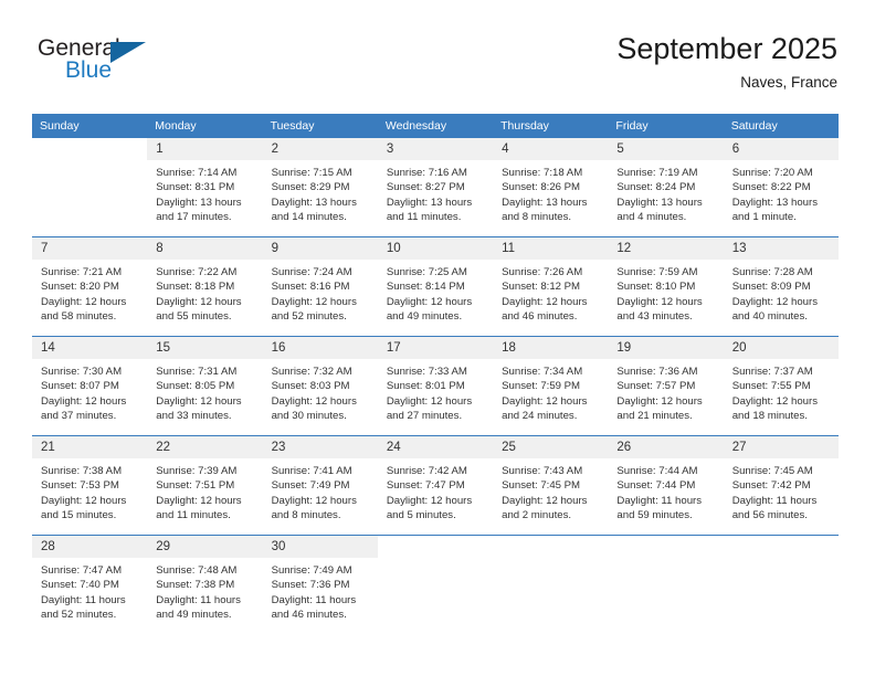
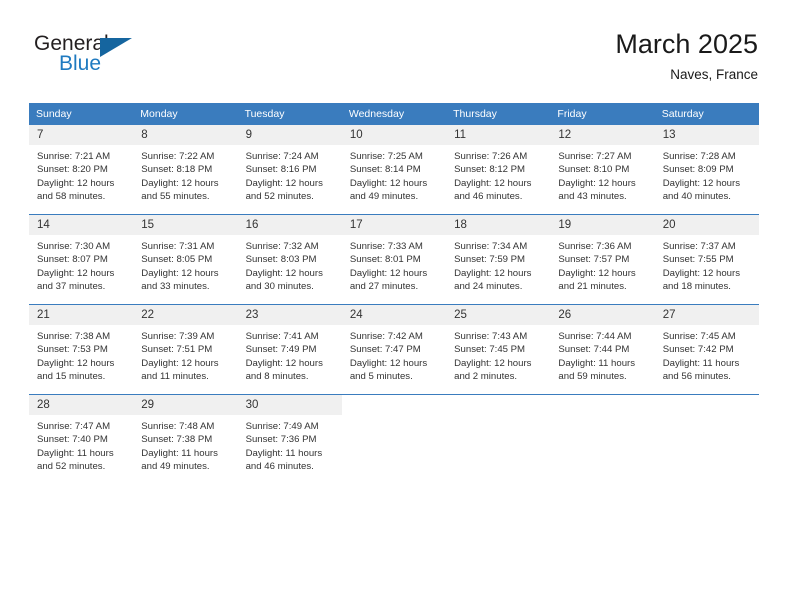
  General
  Blue
- September 2025
+ March 2025
  Naves, France
  Sunday	Monday	Tuesday	Wednesday	Thursday	Friday	Saturday
- 	1Sunrise: 7:14 AMSunset: 8:31 PMDaylight: 13 hoursand 17 minutes.	2Sunrise: 7:15 AMSunset: 8:29 PMDaylight: 13 hoursand 14 minutes.	3Sunrise: 7:16 AMSunset: 8:27 PMDaylight: 13 hoursand 11 minutes.	4Sunrise: 7:18 AMSunset: 8:26 PMDaylight: 13 hoursand 8 minutes.	5Sunrise: 7:19 AMSunset: 8:24 PMDaylight: 13 hoursand 4 minutes.	6Sunrise: 7:20 AMSunset: 8:22 PMDaylight: 13 hoursand 1 minute.
- 7Sunrise: 7:21 AMSunset: 8:20 PMDaylight: 12 hoursand 58 minutes.	8Sunrise: 7:22 AMSunset: 8:18 PMDaylight: 12 hoursand 55 minutes.	9Sunrise: 7:24 AMSunset: 8:16 PMDaylight: 12 hoursand 52 minutes.	10Sunrise: 7:25 AMSunset: 8:14 PMDaylight: 12 hoursand 49 minutes.	11Sunrise: 7:26 AMSunset: 8:12 PMDaylight: 12 hoursand 46 minutes.	12Sunrise: 7:59 AMSunset: 8:10 PMDaylight: 12 hoursand 43 minutes.	13Sunrise: 7:28 AMSunset: 8:09 PMDaylight: 12 hoursand 40 minutes.
+ 7Sunrise: 7:21 AMSunset: 8:20 PMDaylight: 12 hoursand 58 minutes.	8Sunrise: 7:22 AMSunset: 8:18 PMDaylight: 12 hoursand 55 minutes.	9Sunrise: 7:24 AMSunset: 8:16 PMDaylight: 12 hoursand 52 minutes.	10Sunrise: 7:25 AMSunset: 8:14 PMDaylight: 12 hoursand 49 minutes.	11Sunrise: 7:26 AMSunset: 8:12 PMDaylight: 12 hoursand 46 minutes.	12Sunrise: 7:27 AMSunset: 8:10 PMDaylight: 12 hoursand 43 minutes.	13Sunrise: 7:28 AMSunset: 8:09 PMDaylight: 12 hoursand 40 minutes.
  14Sunrise: 7:30 AMSunset: 8:07 PMDaylight: 12 hoursand 37 minutes.	15Sunrise: 7:31 AMSunset: 8:05 PMDaylight: 12 hoursand 33 minutes.	16Sunrise: 7:32 AMSunset: 8:03 PMDaylight: 12 hoursand 30 minutes.	17Sunrise: 7:33 AMSunset: 8:01 PMDaylight: 12 hoursand 27 minutes.	18Sunrise: 7:34 AMSunset: 7:59 PMDaylight: 12 hoursand 24 minutes.	19Sunrise: 7:36 AMSunset: 7:57 PMDaylight: 12 hoursand 21 minutes.	20Sunrise: 7:37 AMSunset: 7:55 PMDaylight: 12 hoursand 18 minutes.
  21Sunrise: 7:38 AMSunset: 7:53 PMDaylight: 12 hoursand 15 minutes.	22Sunrise: 7:39 AMSunset: 7:51 PMDaylight: 12 hoursand 11 minutes.	23Sunrise: 7:41 AMSunset: 7:49 PMDaylight: 12 hoursand 8 minutes.	24Sunrise: 7:42 AMSunset: 7:47 PMDaylight: 12 hoursand 5 minutes.	25Sunrise: 7:43 AMSunset: 7:45 PMDaylight: 12 hoursand 2 minutes.	26Sunrise: 7:44 AMSunset: 7:44 PMDaylight: 11 hoursand 59 minutes.	27Sunrise: 7:45 AMSunset: 7:42 PMDaylight: 11 hoursand 56 minutes.
  28Sunrise: 7:47 AMSunset: 7:40 PMDaylight: 11 hoursand 52 minutes.	29Sunrise: 7:48 AMSunset: 7:38 PMDaylight: 11 hoursand 49 minutes.	30Sunrise: 7:49 AMSunset: 7:36 PMDaylight: 11 hoursand 46 minutes.
